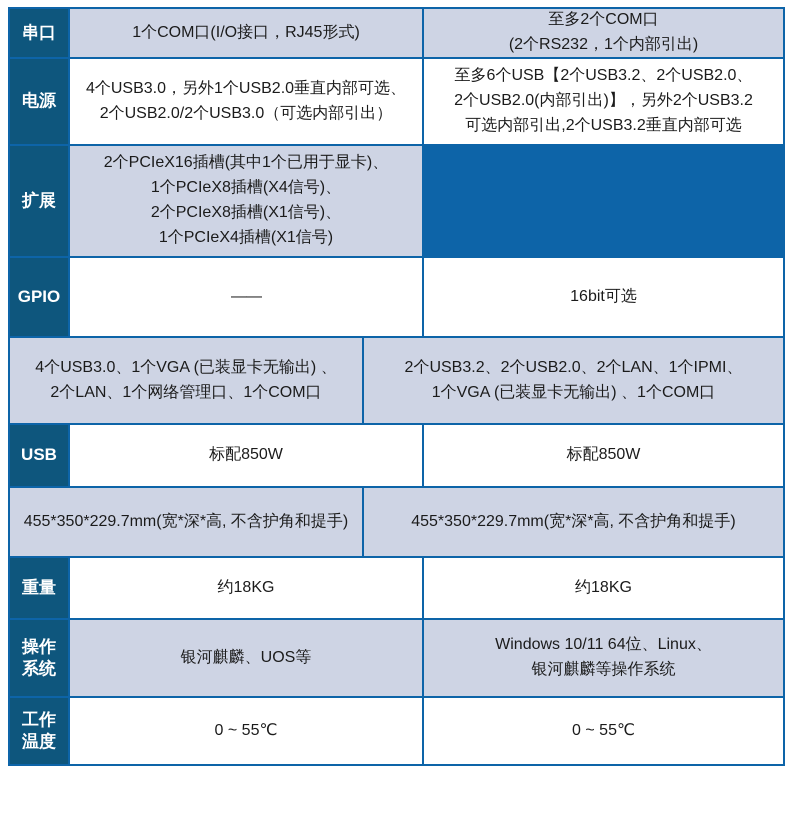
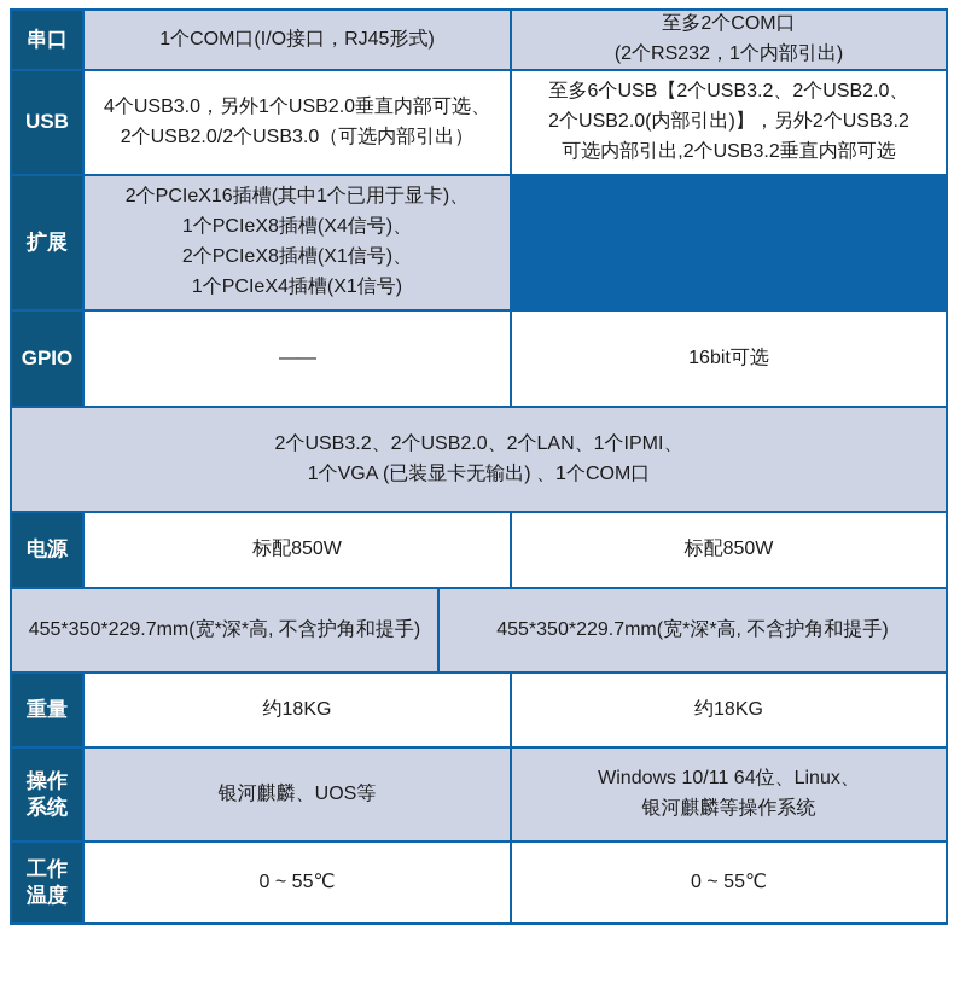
  串口
  1个COM口(I/O接口，RJ45形式)
  至多2个COM口
  (2个RS232，1个内部引出)
- 电源
+ USB
  4个USB3.0，另外1个USB2.0垂直内部可选、
  2个USB2.0/2个USB3.0（可选内部引出）
  至多6个USB【2个USB3.2、2个USB2.0、
  2个USB2.0(内部引出)】，另外2个USB3.2
  可选内部引出,2个USB3.2垂直内部可选
  扩展
  2个PCIeX16插槽(其中1个已用于显卡)、
  1个PCIeX8插槽(X4信号)、
  2个PCIeX8插槽(X1信号)、
  1个PCIeX4插槽(X1信号)
  GPIO
  ——
  16bit可选
- 4个USB3.0、1个VGA (已装显卡无输出) 、
- 2个LAN、1个网络管理口、1个COM口
  2个USB3.2、2个USB2.0、2个LAN、1个IPMI、
  1个VGA (已装显卡无输出) 、1个COM口
- USB
+ 电源
  标配850W
  标配850W
  455*350*229.7mm(宽*深*高, 不含护角和提手)
  455*350*229.7mm(宽*深*高, 不含护角和提手)
  重量
  约18KG
  约18KG
  操作
  系统
  银河麒麟、UOS等
  Windows 10/11 64位、Linux、
  银河麒麟等操作系统
  工作
  温度
  0 ~ 55℃
  0 ~ 55℃
